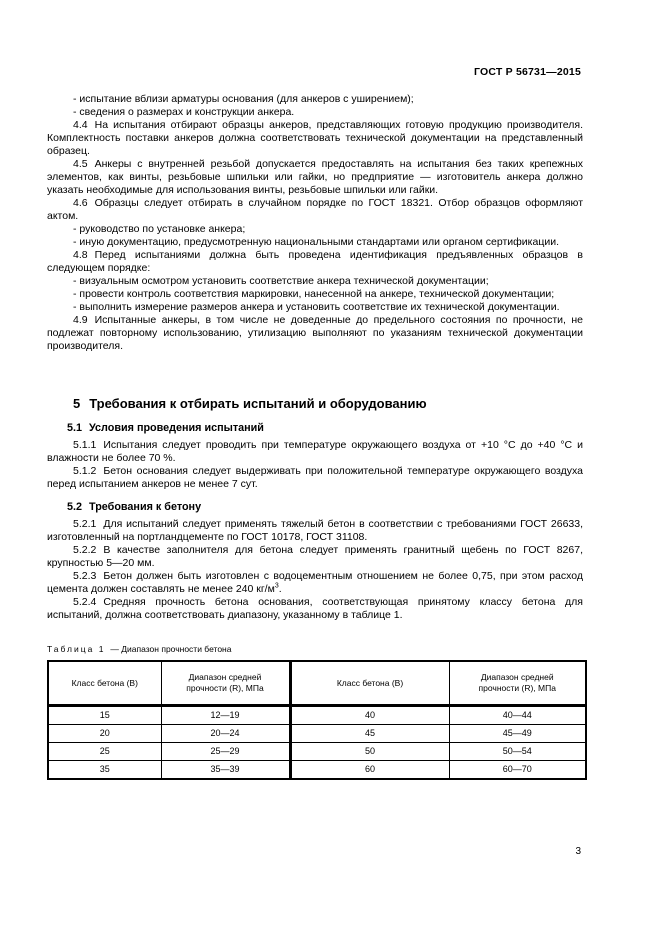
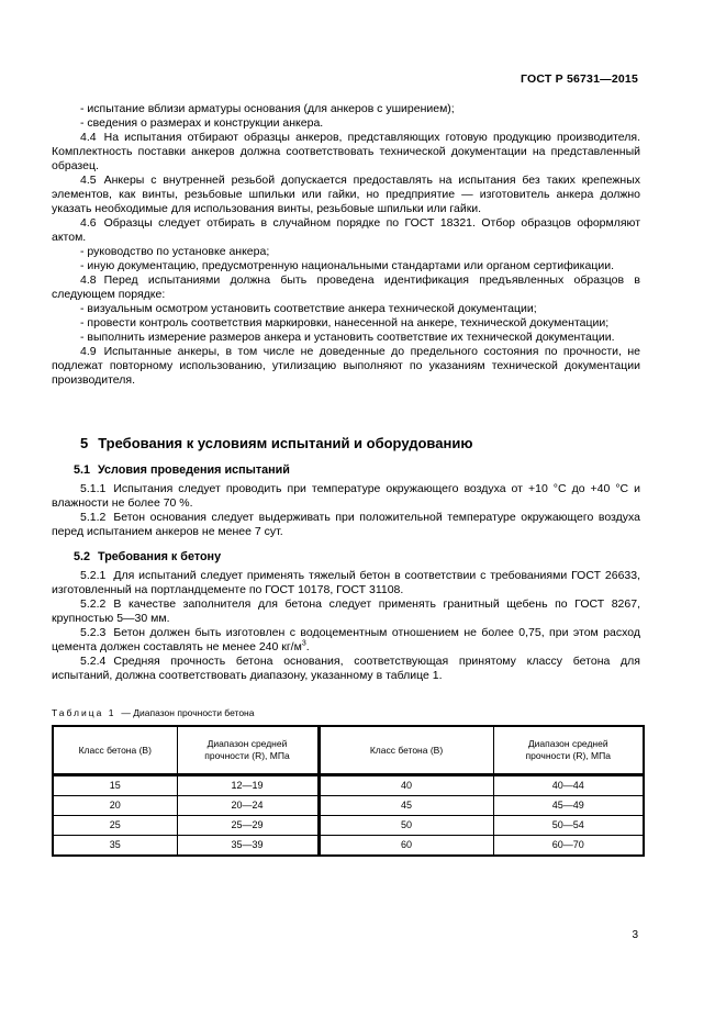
  ГОСТ Р 56731—2015
  - испытание вблизи арматуры основания (для анкеров с уширением);
  - сведения о размерах и конструкции анкера.
  4.4 На испытания отбирают образцы анкеров, представляющих готовую продукцию производителя. Комплектность поставки анкеров должна соответствовать технической документации на представленный образец.
  4.5 Анкеры с внутренней резьбой допускается предоставлять на испытания без таких крепежных элементов, как винты, резьбовые шпильки или гайки, но предприятие — изготовитель анкера должно указать необходимые для использования винты, резьбовые шпильки или гайки.
  4.6 Образцы следует отбирать в случайном порядке по ГОСТ 18321. Отбор образцов оформляют актом.
  - руководство по установке анкера;
  - иную документацию, предусмотренную национальными стандартами или органом сертификации.
  4.8 Перед испытаниями должна быть проведена идентификация предъявленных образцов в следующем порядке:
  - визуальным осмотром установить соответствие анкера технической документации;
  - провести контроль соответствия маркировки, нанесенной на анкере, технической документации;
  - выполнить измерение размеров анкера и установить соответствие их технической документации.
  4.9 Испытанные анкеры, в том числе не доведенные до предельного состояния по прочности, не подлежат повторному использованию, утилизацию выполняют по указаниям технической документации производителя.
- 5 Требования к отбирать испытаний и оборудованию
+ 5 Требования к условиям испытаний и оборудованию
  5.1 Условия проведения испытаний
  5.1.1 Испытания следует проводить при температуре окружающего воздуха от +10 °С до +40 °С и влажности не более 70 %.
  5.1.2 Бетон основания следует выдерживать при положительной температуре окружающего воздуха перед испытанием анкеров не менее 7 сут.
  5.2 Требования к бетону
  5.2.1 Для испытаний следует применять тяжелый бетон в соответствии с требованиями ГОСТ 26633, изготовленный на портландцементе по ГОСТ 10178, ГОСТ 31108.
- 5.2.2 В качестве заполнителя для бетона следует применять гранитный щебень по ГОСТ 8267, крупностью 5—20 мм.
+ 5.2.2 В качестве заполнителя для бетона следует применять гранитный щебень по ГОСТ 8267, крупностью 5—30 мм.
  5.2.3 Бетон должен быть изготовлен с водоцементным отношением не более 0,75, при этом расход цемента должен составлять не менее 240 кг/м .
  5.2.4 Средняя прочность бетона основания, соответствующая принятому классу бетона для испытаний, должна соответствовать диапазону, указанному в таблице 1.
  Таблица 1 — Диапазон прочности бетона
  Класс бетона (В)	Диапазон средней прочности (R), МПа	Класс бетона (В)	Диапазон средней прочности (R), МПа
  15	12—19	40	40—44
  20	20—24	45	45—49
  25	25—29	50	50—54
  35	35—39	60	60—70
  3
